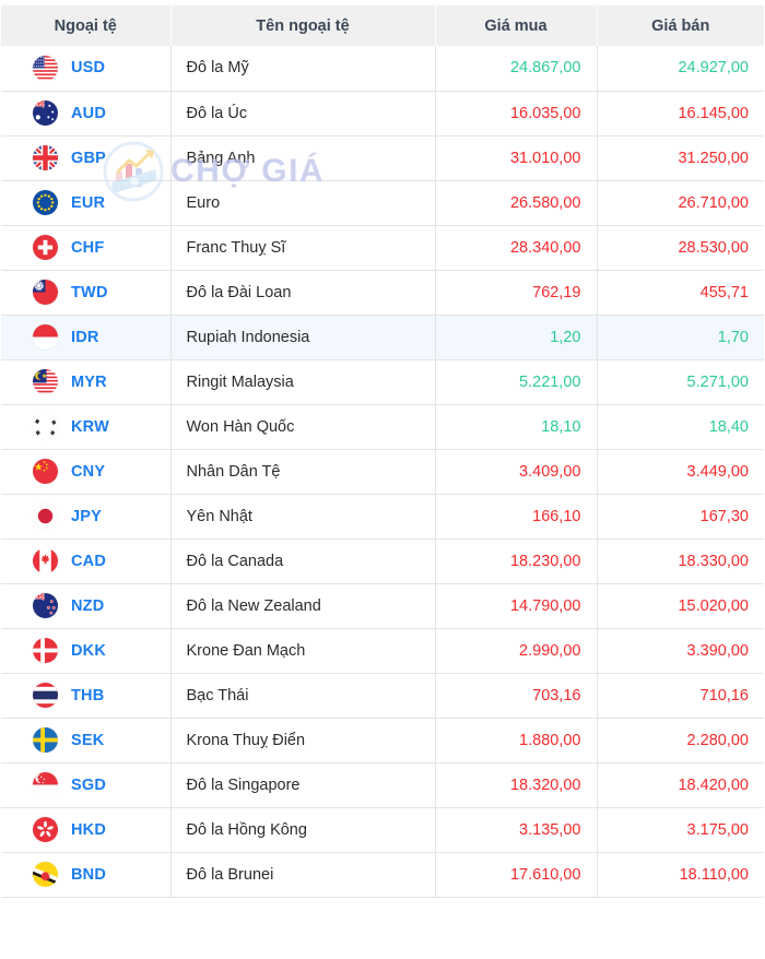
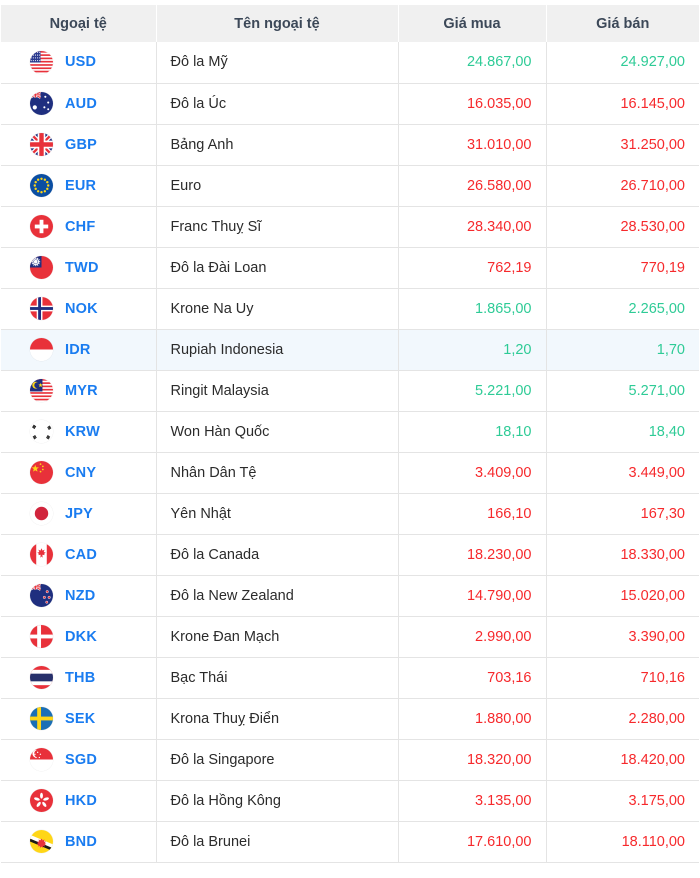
- CHỢ GIÁ
  Ngoại tệ	Tên ngoại tệ	Giá mua	Giá bán
  USD	Đô la Mỹ	24.867,00	24.927,00
  AUD	Đô la Úc	16.035,00	16.145,00
  GBP	Bảng Anh	31.010,00	31.250,00
  EUR	Euro	26.580,00	26.710,00
  CHF	Franc Thuỵ Sĩ	28.340,00	28.530,00
- TWD	Đô la Đài Loan	762,19	455,71
+ TWD	Đô la Đài Loan	762,19	770,19
+ NOK	Krone Na Uy	1.865,00	2.265,00
  IDR	Rupiah Indonesia	1,20	1,70
  MYR	Ringit Malaysia	5.221,00	5.271,00
  KRW	Won Hàn Quốc	18,10	18,40
  CNY	Nhân Dân Tệ	3.409,00	3.449,00
  JPY	Yên Nhật	166,10	167,30
  CAD	Đô la Canada	18.230,00	18.330,00
  NZD	Đô la New Zealand	14.790,00	15.020,00
  DKK	Krone Đan Mạch	2.990,00	3.390,00
  THB	Bạc Thái	703,16	710,16
  SEK	Krona Thuỵ Điển	1.880,00	2.280,00
  SGD	Đô la Singapore	18.320,00	18.420,00
  HKD	Đô la Hồng Kông	3.135,00	3.175,00
  BND	Đô la Brunei	17.610,00	18.110,00
